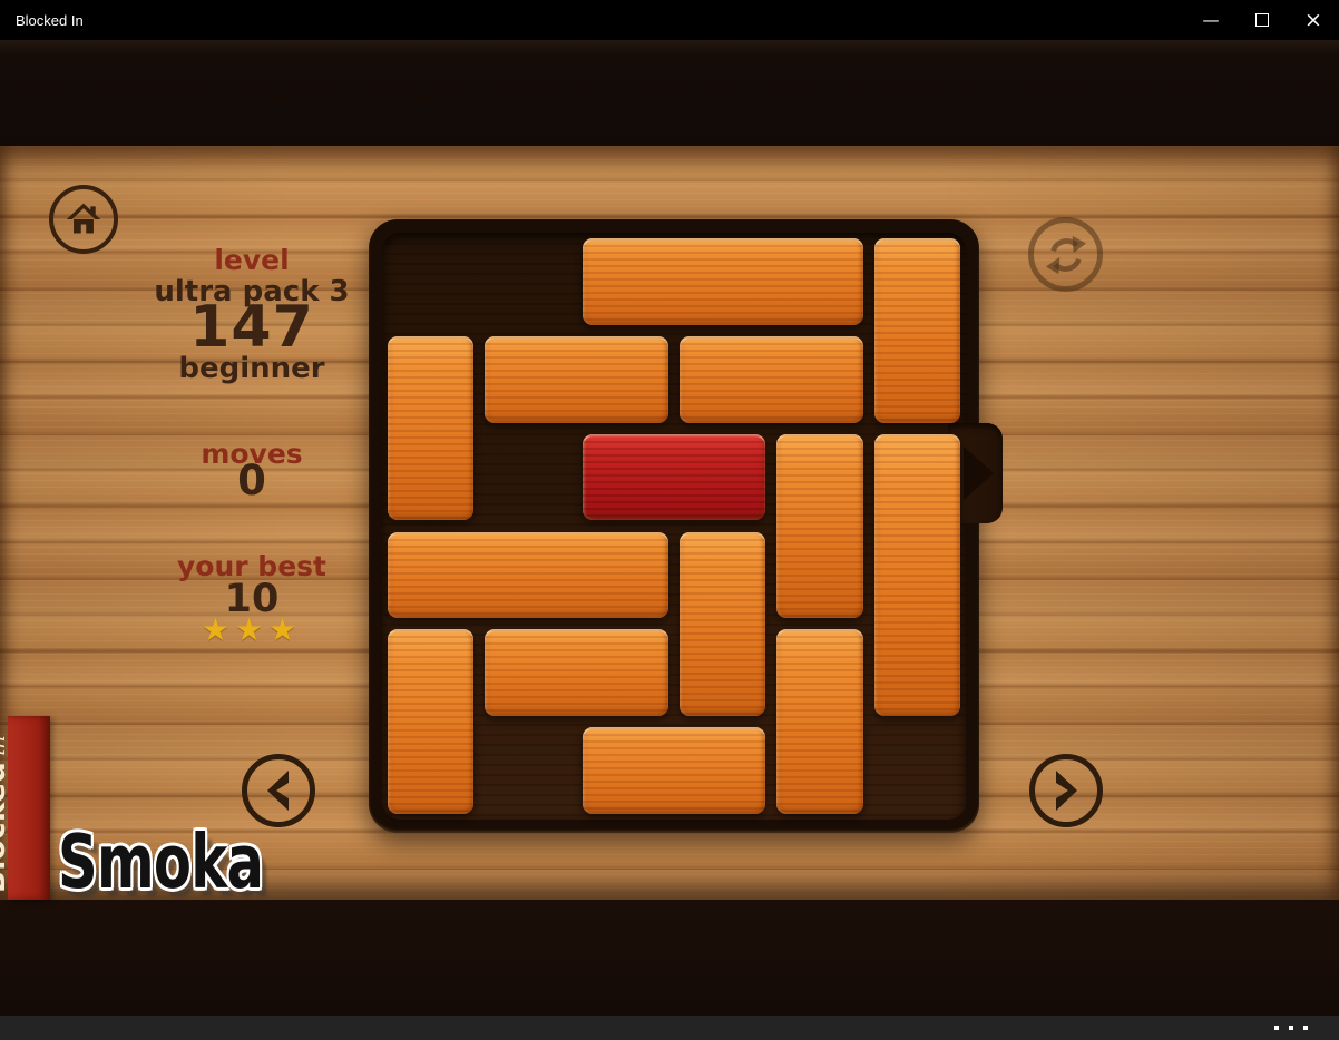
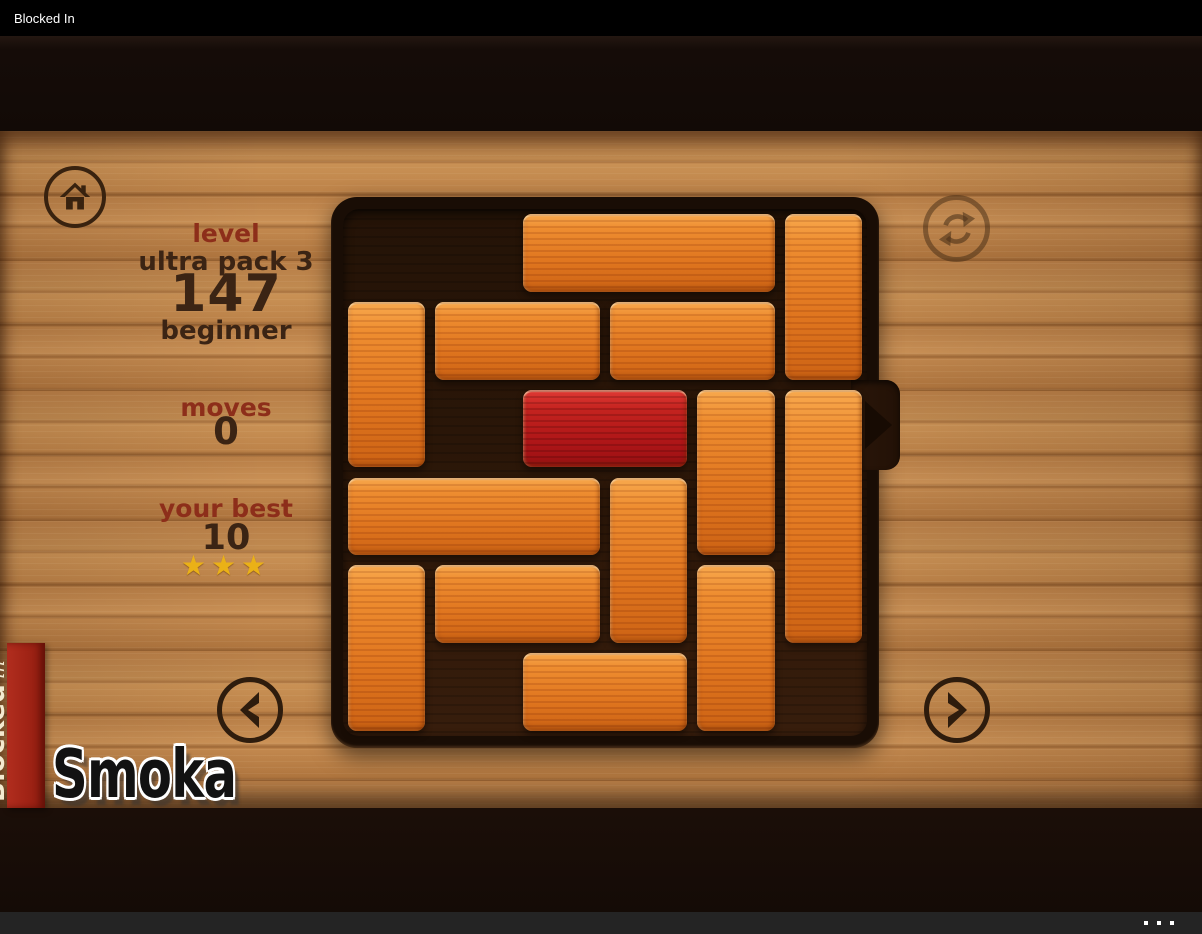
  Blocked In
- —
- ×
  level
  ultra pack 3
  147
  beginner
  moves
  0
  your best
  10
  ★★★
  Smoka
